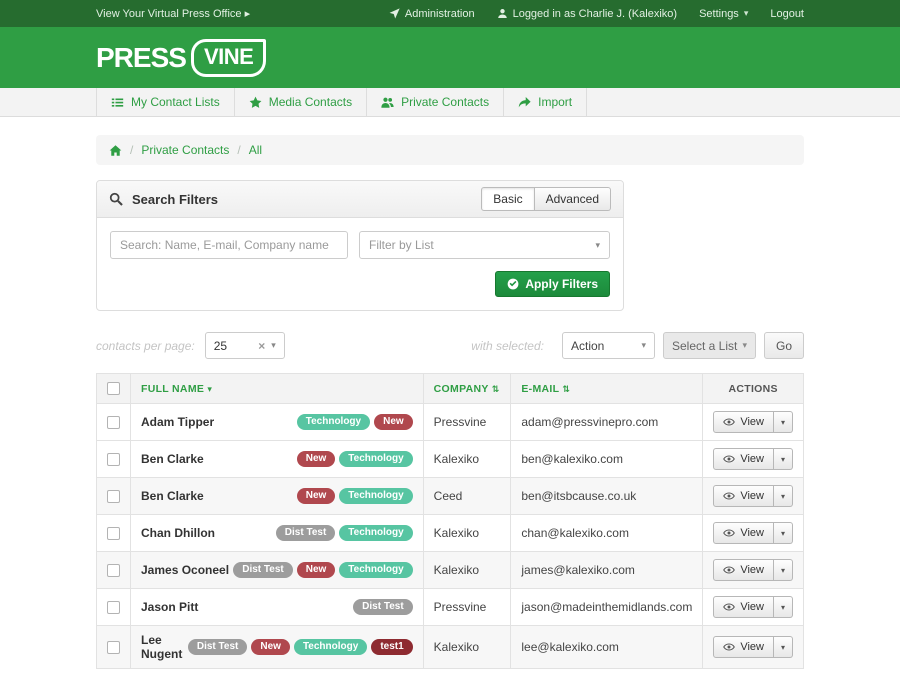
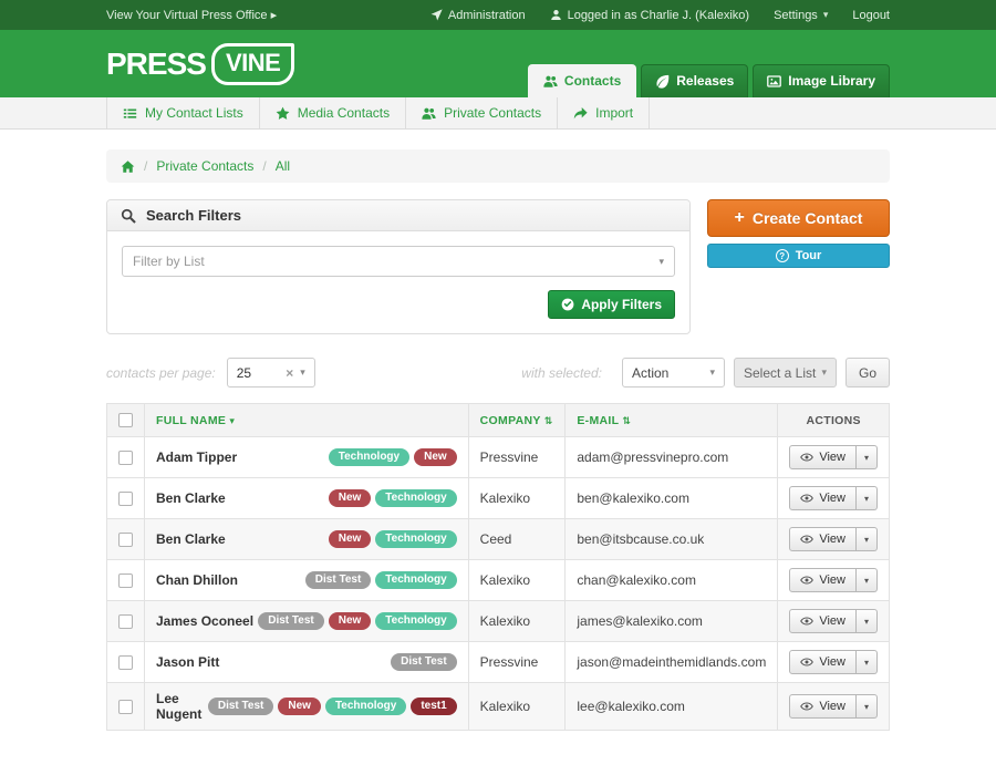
  View Your Virtual Press Office ▸
  Administration
  Logged in as Charlie J. (Kalexiko)
  Settings
  ▾
  Logout
  PRESS
  VINE
+ Contacts
+ Releases
+ Image Library
  My Contact Lists
  Media Contacts
  Private Contacts
  Import
  /
  Private Contacts
  /
  All
  Search Filters
- Basic
- Advanced
- Search: Name, E-mail, Company name
  Filter by List
  ▾
  Apply Filters
+ +
+ Create Contact
+ ?
+ Tour
  contacts per page:
  25
  ×
  ▾
  with selected:
  Action
  ▾
  Select a List
  ▾
  Go
  	FULL NAME ▾	COMPANY ⇅	E-MAIL ⇅	ACTIONS
  	Adam Tipper Technology New	Pressvine	adam@pressvinepro.com	View ▾
  	Ben Clarke New Technology	Kalexiko	ben@kalexiko.com	View ▾
  	Ben Clarke New Technology	Ceed	ben@itsbcause.co.uk	View ▾
  	Chan Dhillon Dist Test Technology	Kalexiko	chan@kalexiko.com	View ▾
  	James Oconeel Dist Test New Technology	Kalexiko	james@kalexiko.com	View ▾
  	Jason Pitt Dist Test	Pressvine	jason@madeinthemidlands.com	View ▾
  	Lee Nugent Dist Test New Technology test1	Kalexiko	lee@kalexiko.com	View ▾
